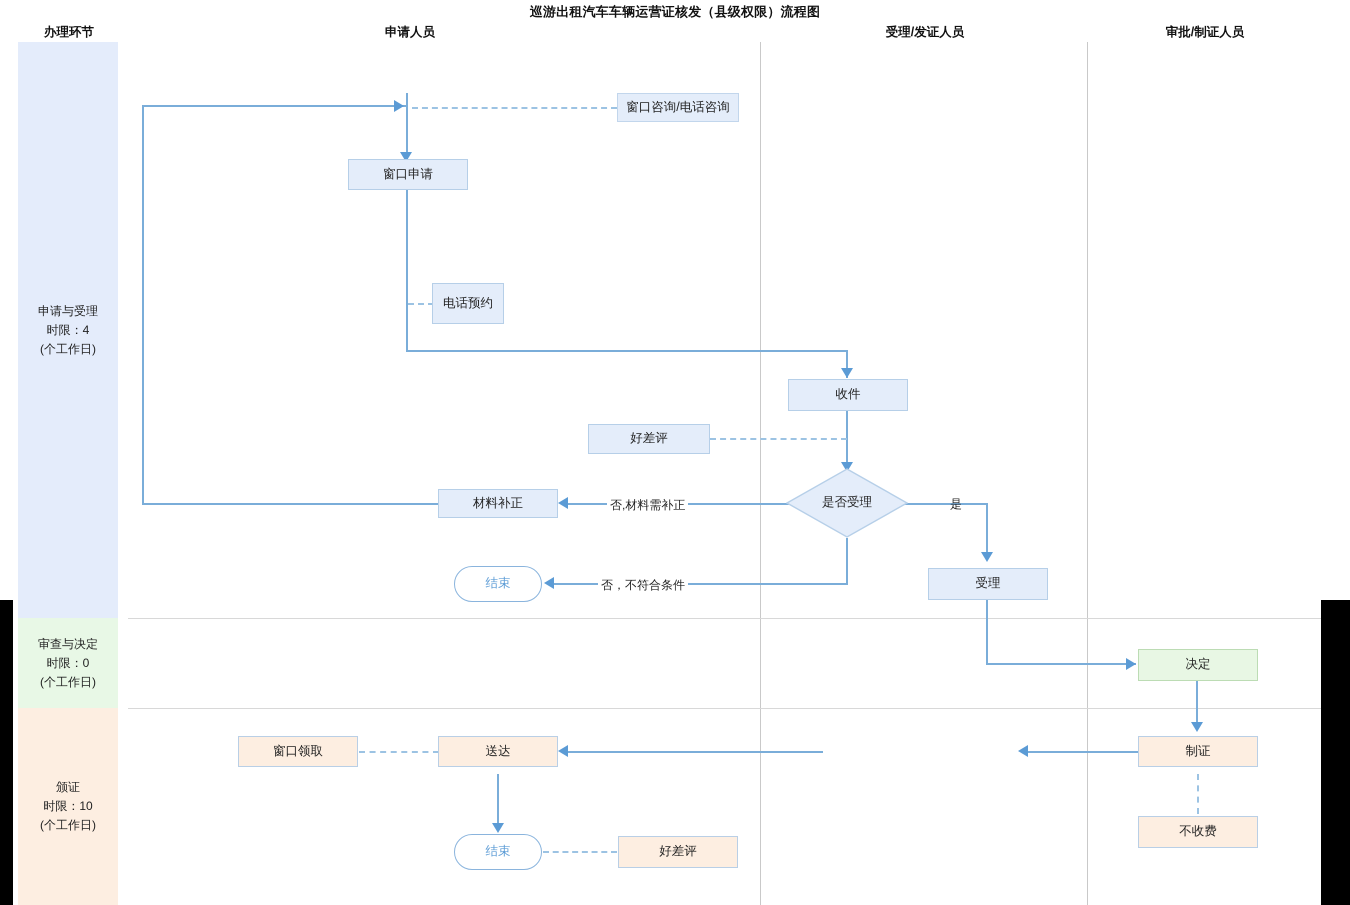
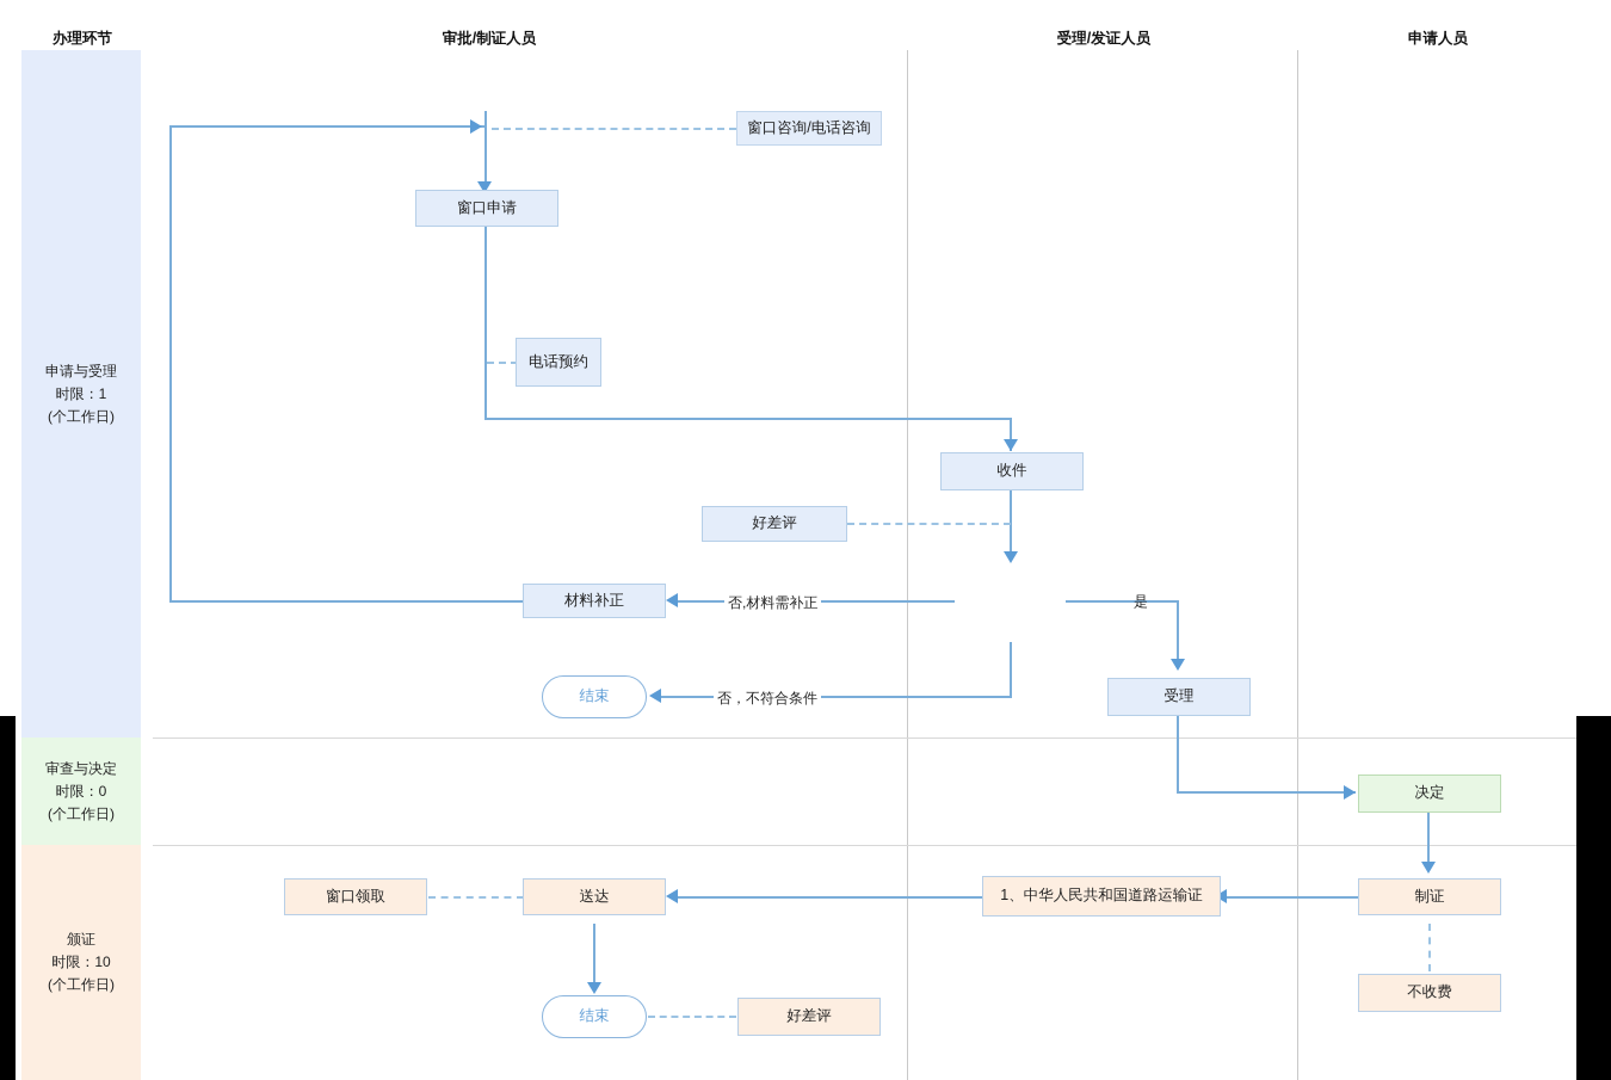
- 巡游出租汽车车辆运营证核发（县级权限）流程图
  办理环节
- 申请人员
+ 审批/制证人员
  受理/发证人员
- 审批/制证人员
+ 申请人员
  申请与受理
- 时限：4
+ 时限：1
  (个工作日)
  审查与决定
  时限：0
  (个工作日)
  颁证
  时限：10
  (个工作日)
  是
  否,材料需补正
  否，不符合条件
  窗口咨询/电话咨询
  窗口申请
  电话预约
  收件
  好差评
- 是否受理
  材料补正
  结束
  受理
  决定
  制证
+ 1、中华人民共和国道路运输证
  不收费
  送达
  窗口领取
  结束
  好差评
